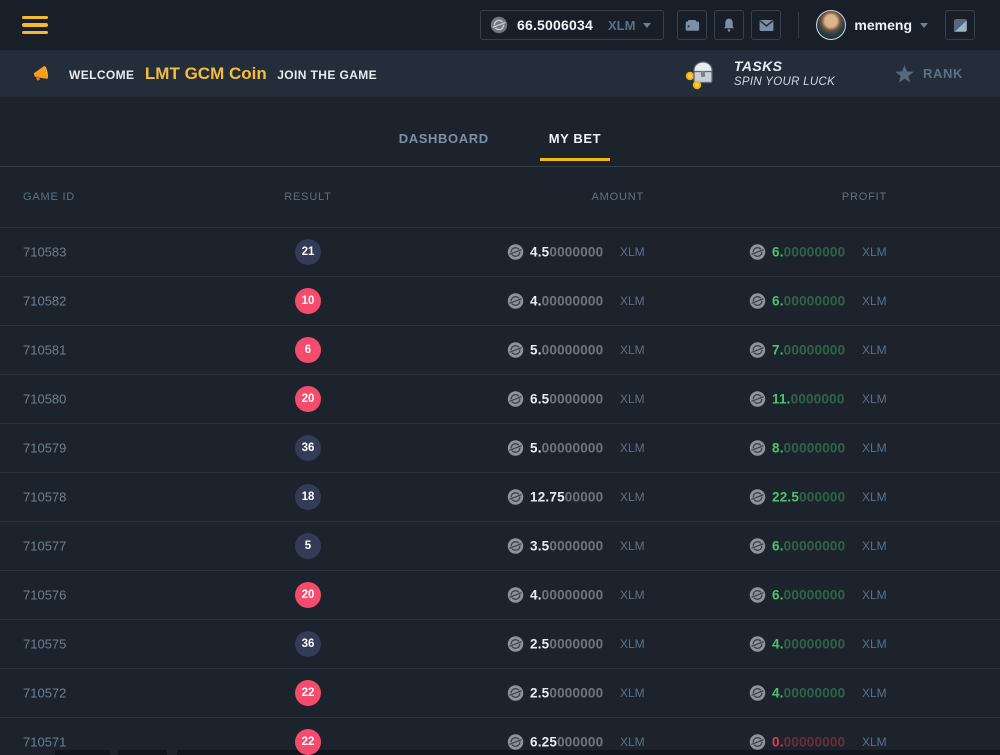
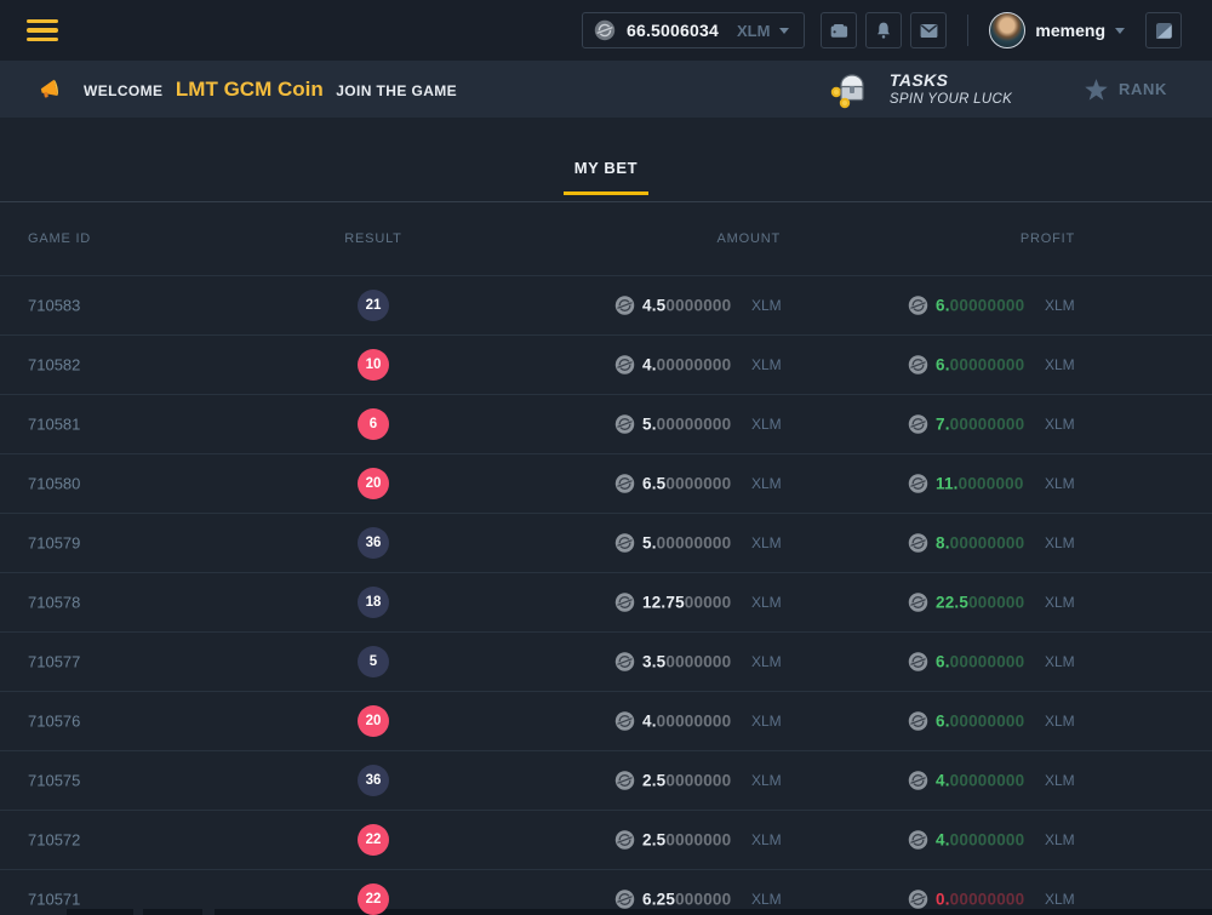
  66.5006034
  XLM
  memeng
  WELCOME LMT GCM Coin JOIN THE GAME
  TASKS
  SPIN YOUR LUCK
  RANK
- DASHBOARD
  MY BET
  GAME ID
  RESULT
  AMOUNT
  PROFIT
  710583
  21
  4.50000000
  XLM
  6.00000000
  XLM
  710582
  10
  4.00000000
  XLM
  6.00000000
  XLM
  710581
  6
  5.00000000
  XLM
  7.00000000
  XLM
  710580
  20
  6.50000000
  XLM
  11.0000000
  XLM
  710579
  36
  5.00000000
  XLM
  8.00000000
  XLM
  710578
  18
  12.7500000
  XLM
  22.5000000
  XLM
  710577
  5
  3.50000000
  XLM
  6.00000000
  XLM
  710576
  20
  4.00000000
  XLM
  6.00000000
  XLM
  710575
  36
  2.50000000
  XLM
  4.00000000
  XLM
  710572
  22
  2.50000000
  XLM
  4.00000000
  XLM
  710571
  22
  6.25000000
  XLM
  0.00000000
  XLM
